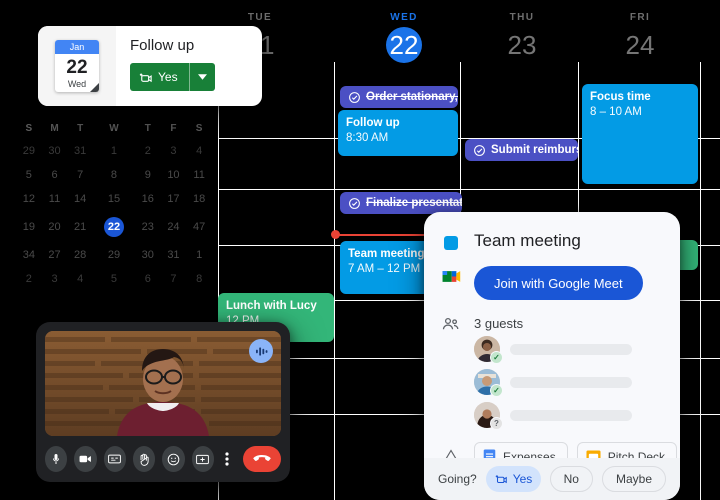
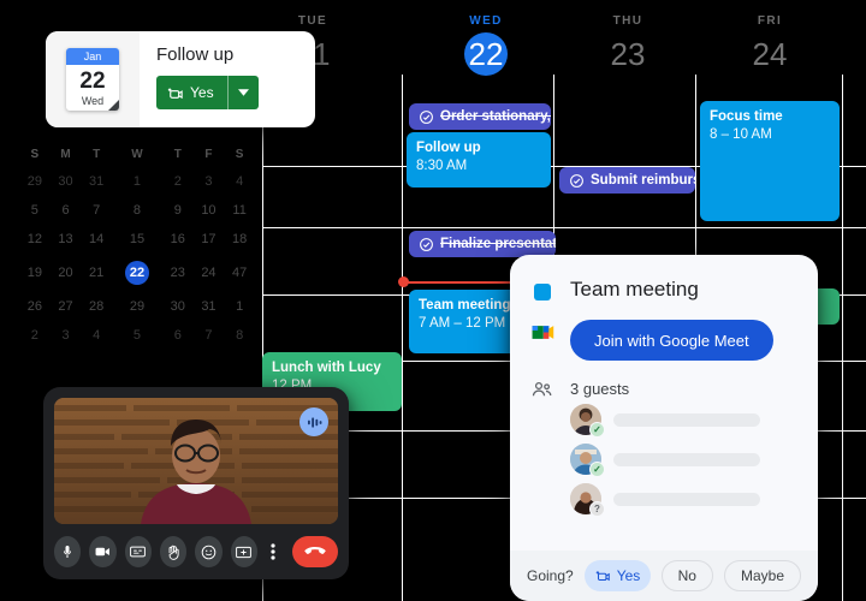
  TUE
  WED
  22
  THU
  23
  FRI
  24
  S	M	T	W	T	F	S
  29	30	31	1	2	3	4
  5	6	7	8	9	10	11
- 12	11	14	15	16	17	18
+ 12	13	14	15	16	17	18
  19	20	21	22	23	24	47
- 34	27	28	29	30	31	1
+ 26	27	28	29	30	31	1
  2	3	4	5	6	7	8
  Order stationary,
  Follow up
  8:30 AM
  Submit reimbur
  Focus time
  8 – 10 AM
  Finalize presentat
  Team meeting
  7 AM – 12 PM
  Lunch with Lucy
  12 PM
  Jan
  22
  Wed
  Follow up
  Yes
  Team meeting
  Join with Google Meet
  3 guests
  ✓
  ✓
  ?
- Expenses
- Pitch Deck
  Going?
  Yes
  No
  Maybe
